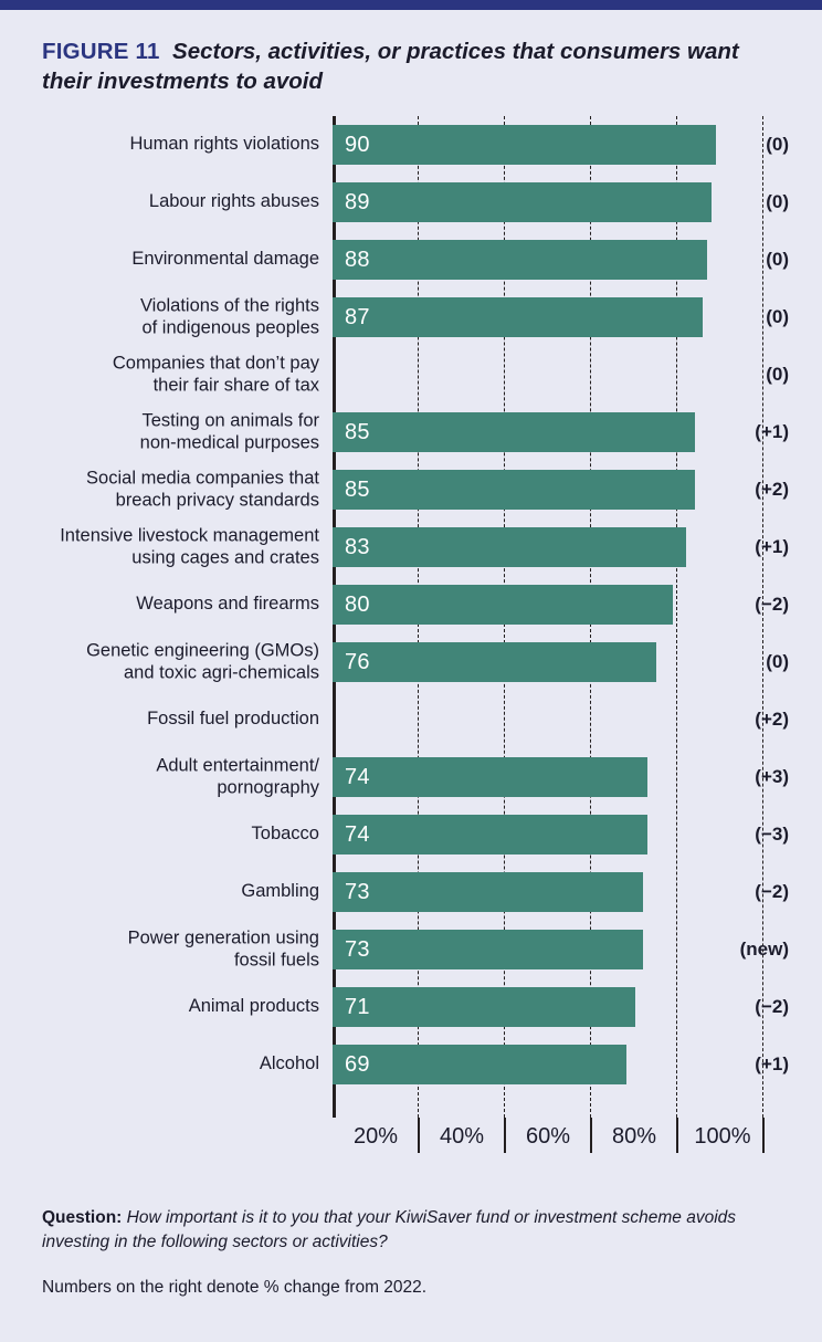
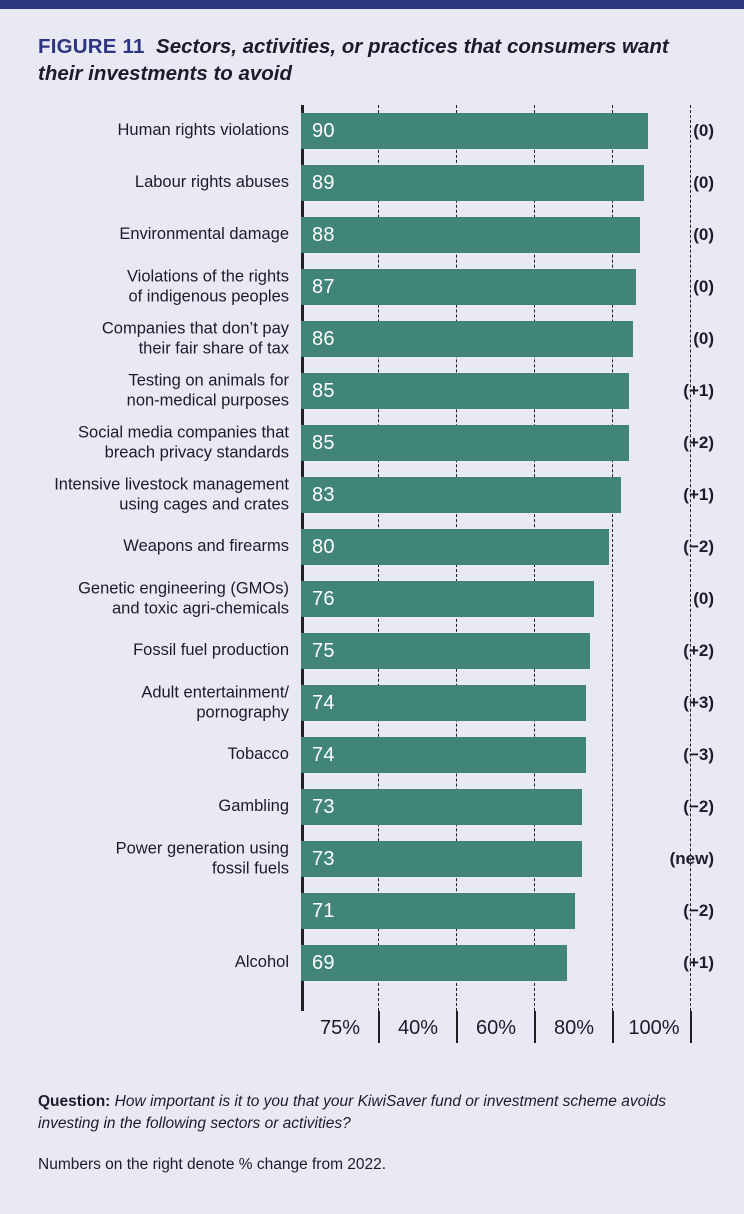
  FIGURE 11 Sectors, activities, or practices that consumers want their investments to avoid
  Human rights violations
  90
  (0)
  Labour rights abuses
  89
  (0)
  Environmental damage
  88
  (0)
  Violations of the rights
  of indigenous peoples
  87
  (0)
  Companies that don’t pay
  their fair share of tax
+ 86
  (0)
  Testing on animals for
  non-medical purposes
  85
  (+1)
  Social media companies that
  breach privacy standards
  85
  (+2)
  Intensive livestock management
  using cages and crates
  83
  (+1)
  Weapons and firearms
  80
  (−2)
  Genetic engineering (GMOs)
  and toxic agri-chemicals
  76
  (0)
  Fossil fuel production
+ 75
  (+2)
  Adult entertainment/
  pornography
  74
  (+3)
  Tobacco
  74
  (−3)
  Gambling
  73
  (−2)
  Power generation using
  fossil fuels
  73
  (new)
- Animal products
  71
  (−2)
  Alcohol
  69
  (+1)
- 20%
+ 75%
  40%
  60%
  80%
  100%
  Question: How important is it to you that your KiwiSaver fund or investment scheme avoids investing in the following sectors or activities?
  Numbers on the right denote % change from 2022.
